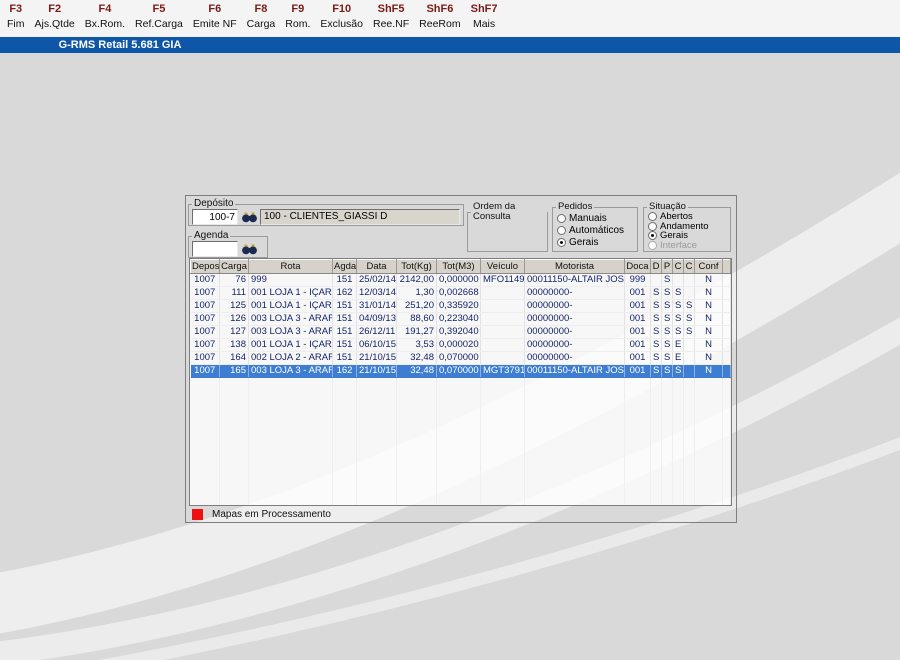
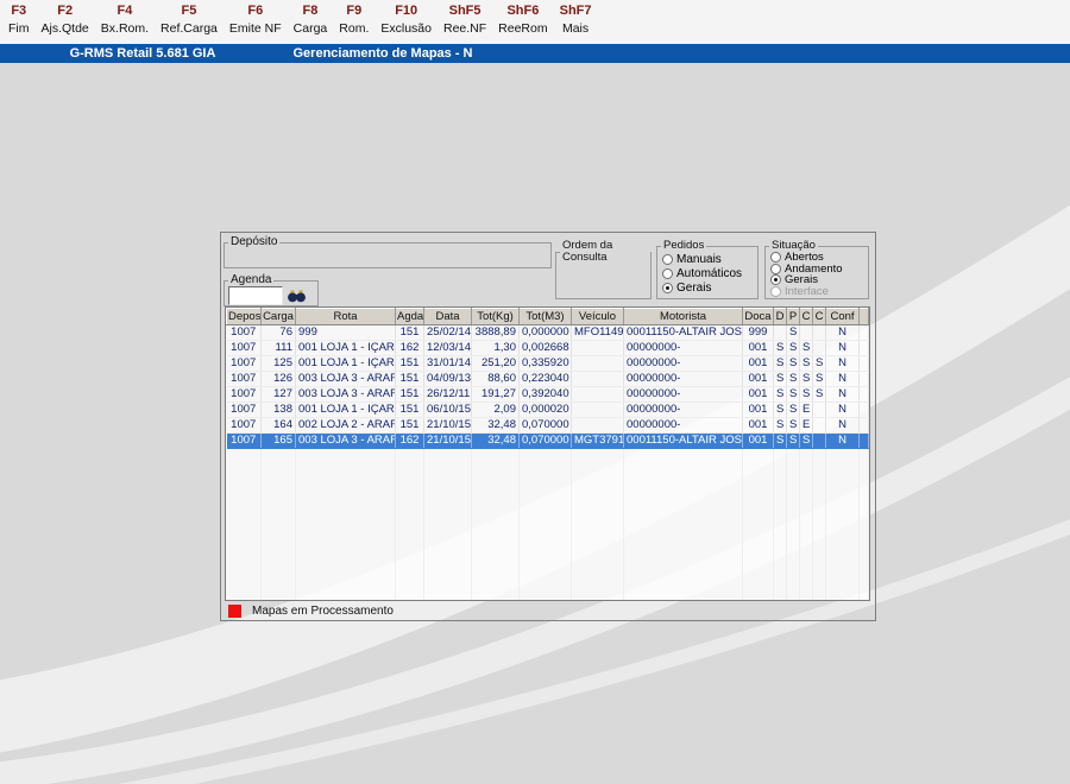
  F3
  Fim
  F2
  Ajs.Qtde
  F4
  Bx.Rom.
  F5
  Ref.Carga
  F6
  Emite NF
  F8
  Carga
  F9
  Rom.
  F10
  Exclusão
  ShF5
  Ree.NF
  ShF6
  ReeRom
  ShF7
  Mais
  G-RMS Retail 5.681 GIA
+ Gerenciamento de Mapas - N
  Depósito
- 100-7
- 100 - CLIENTES_GIASSI D
  Agenda
  Ordem da Consulta
  Pedidos
  Manuais
  Automáticos
  Gerais
  Situação
  Abertos
  Andamento
  Gerais
  Interface
  Depos	Carga	Rota	Agda	Data	Tot(Kg)	Tot(M3)	Veículo	Motorista	Doca	D	P	C	C	Conf
- 1007	76	999	151	25/02/14	2142,00	0,000000	MFO1149	00011150-ALTAIR JOS	999		S			N
+ 1007	76	999	151	25/02/14	3888,89	0,000000	MFO1149	00011150-ALTAIR JOS	999		S			N
  1007	111	001 LOJA 1 - IÇAR	162	12/03/14	1,30	0,002668		00000000-	001	S	S	S		N
  1007	125	001 LOJA 1 - IÇAR	151	31/01/14	251,20	0,335920		00000000-	001	S	S	S	S	N
  1007	126	003 LOJA 3 - ARAR	151	04/09/13	88,60	0,223040		00000000-	001	S	S	S	S	N
  1007	127	003 LOJA 3 - ARAR	151	26/12/11	191,27	0,392040		00000000-	001	S	S	S	S	N
- 1007	138	001 LOJA 1 - IÇAR	151	06/10/15	3,53	0,000020		00000000-	001	S	S	E		N
+ 1007	138	001 LOJA 1 - IÇAR	151	06/10/15	2,09	0,000020		00000000-	001	S	S	E		N
  1007	164	002 LOJA 2 - ARAR	151	21/10/15	32,48	0,070000		00000000-	001	S	S	E		N
  1007	165	003 LOJA 3 - ARAR	162	21/10/15	32,48	0,070000	MGT3791	00011150-ALTAIR JOS	001	S	S	S		N
  Mapas em Processamento
